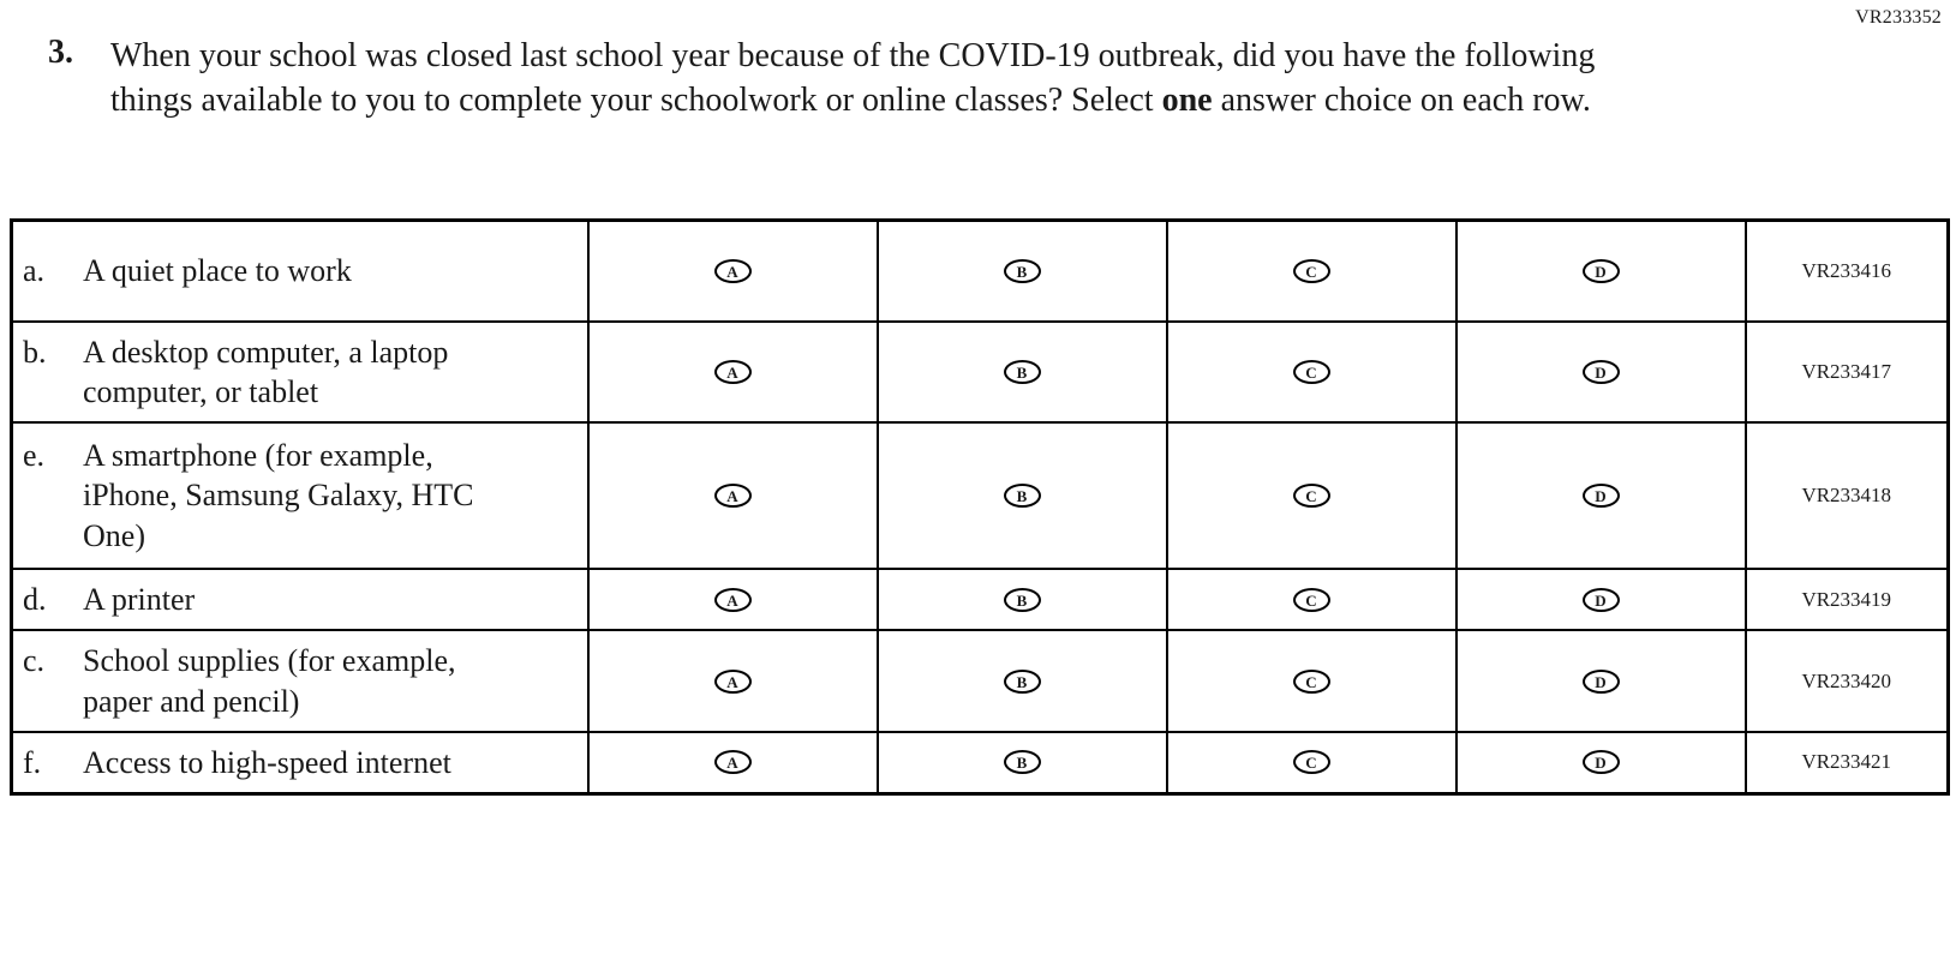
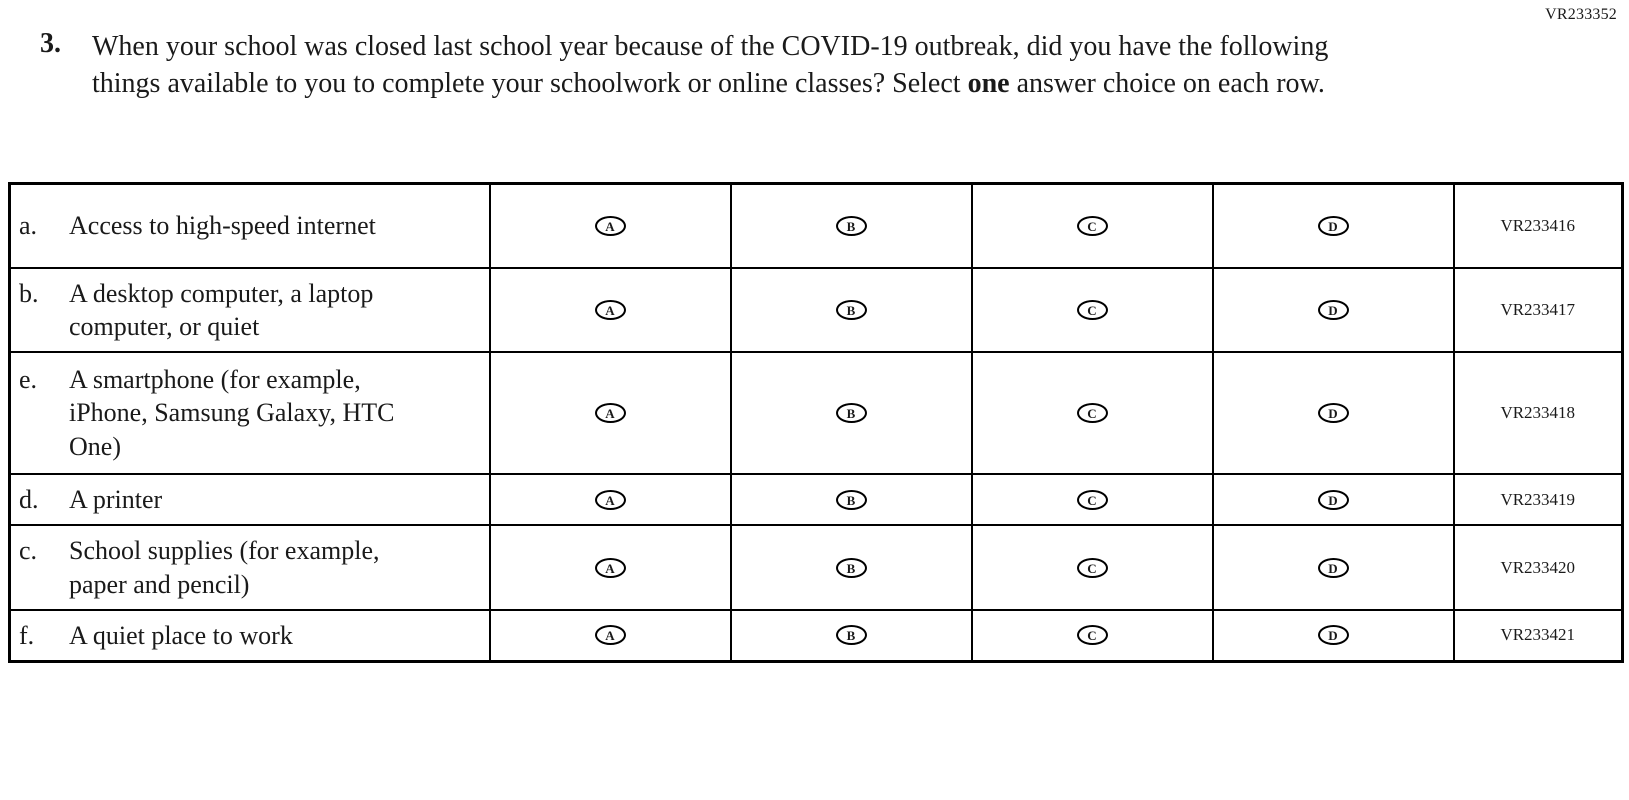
  VR233352
  3.
  When your school was closed last school year because of the COVID-19 outbreak, did you have the following things available to you to complete your schoolwork or online classes? Select one answer choice on each row.
- a. A quiet place to work	A	B	C	D	VR233416
+ a. Access to high-speed internet	A	B	C	D	VR233416
- b. A desktop computer, a laptop computer, or tablet	A	B	C	D	VR233417
+ b. A desktop computer, a laptop computer, or quiet	A	B	C	D	VR233417
  e. A smartphone (for example, iPhone, Samsung Galaxy, HTC One)	A	B	C	D	VR233418
  d. A printer	A	B	C	D	VR233419
  c. School supplies (for example, paper and pencil)	A	B	C	D	VR233420
- f. Access to high-speed internet	A	B	C	D	VR233421
+ f. A quiet place to work	A	B	C	D	VR233421
